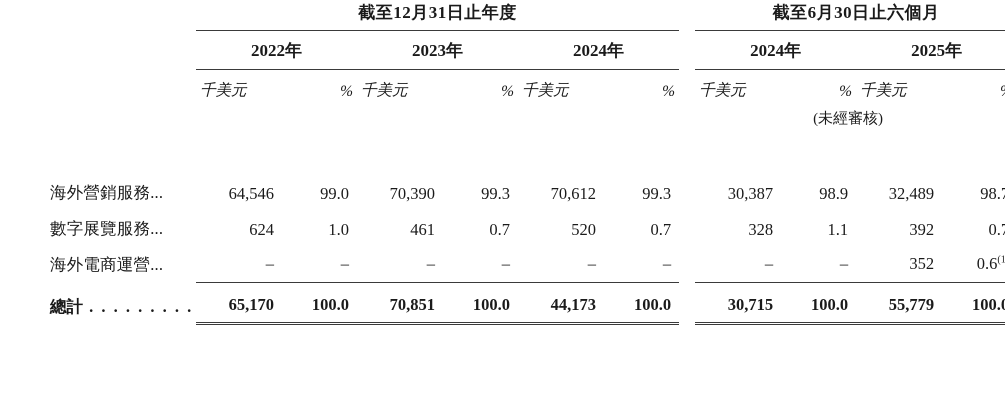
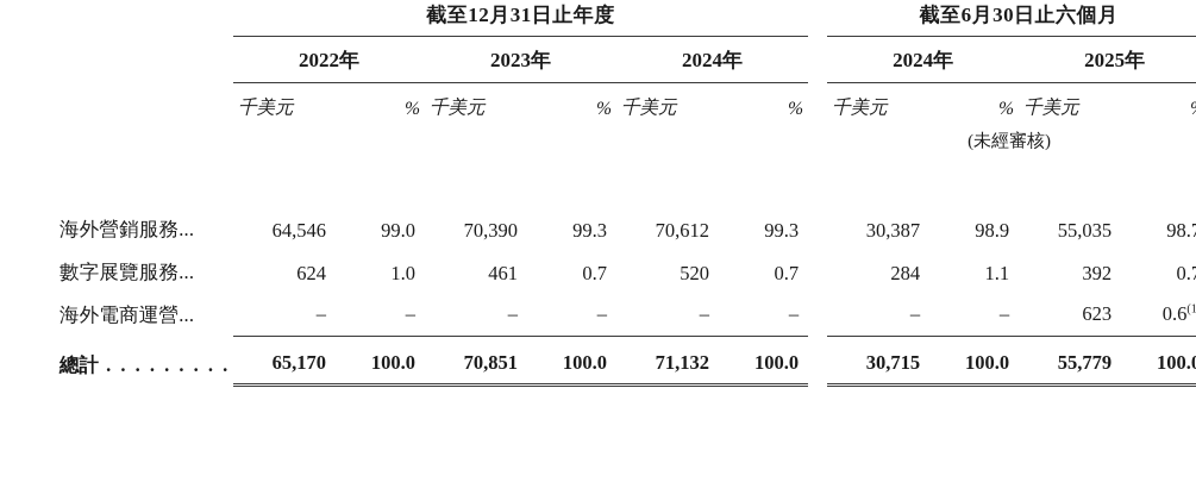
  	截至12月31日止年度		截至6月30日止六個月
  	2022年	2023年	2024年		2024年	2025年
  	千美元	%	千美元	%	千美元	%		千美元	%	千美元
  	(未經審核)
- 海外營銷服務...	64,546	99.0	70,390	99.3	70,612	99.3		30,387	98.9	32,489	98.
+ 海外營銷服務...	64,546	99.0	70,390	99.3	70,612	99.3		30,387	98.9	55,035	98.
- 數字展覽服務...	624	1.0	461	0.7	520	0.7		328	1.1	392	0.
+ 數字展覽服務...	624	1.0	461	0.7	520	0.7		284	1.1	392	0.
- 海外電商運營...	–	–	–	–	–	–		–	–	352	0.6(1
+ 海外電商運營...	–	–	–	–	–	–		–	–	623	0.6(1
- 總計 . . . . . . . . .	65,170	100.0	70,851	100.0	44,173	100.0		30,715	100.0	55,779	100.
+ 總計 . . . . . . . . .	65,170	100.0	70,851	100.0	71,132	100.0		30,715	100.0	55,779	100.
